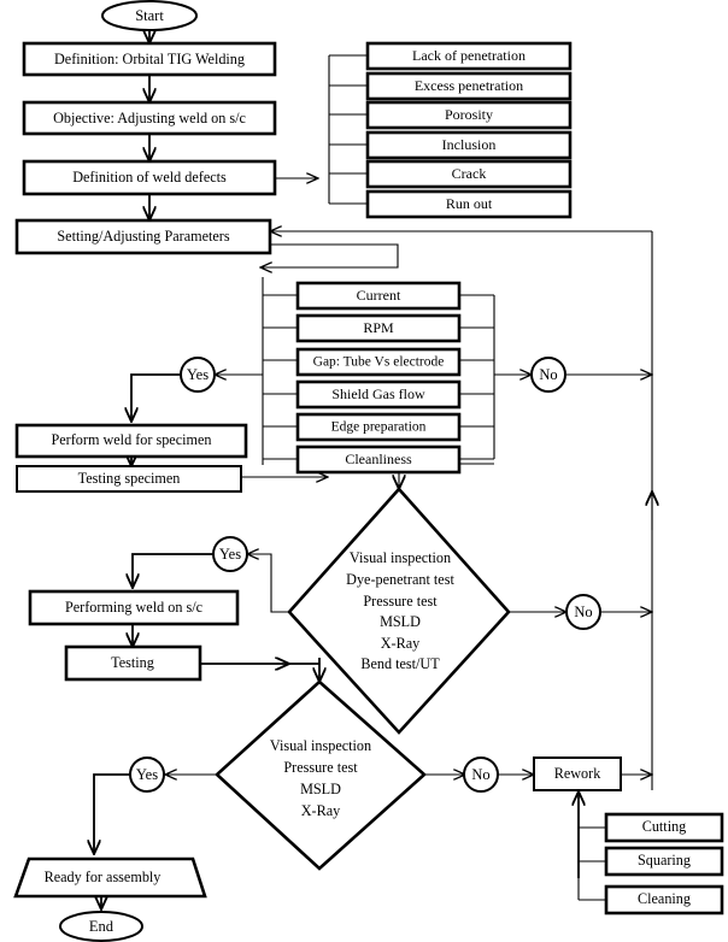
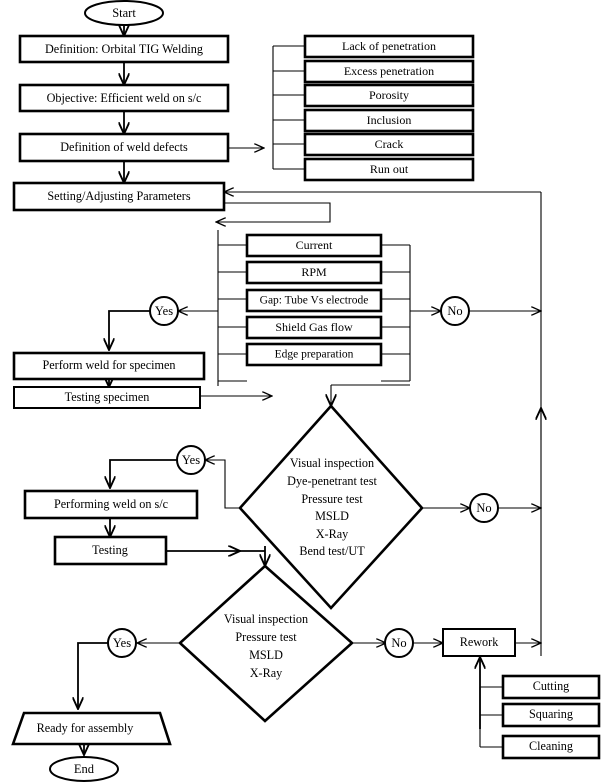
  Start
  Definition: Orbital TIG Welding
- Objective: Adjusting weld on s/c
+ Objective: Efficient weld on s/c
  Definition of weld defects
  Lack of penetration
  Excess penetration
  Porosity
  Inclusion
  Crack
  Run out
  Setting/Adjusting Parameters
  Current
  RPM
  Gap: Tube Vs electrode
  Shield Gas flow
  Edge preparation
- Cleanliness
  Yes
  No
  Perform weld for specimen
  Testing specimen
  Visual inspection
  Dye-penetrant test
  Pressure test
  MSLD
  X-Ray
  Bend test/UT
  Yes
  No
  Performing weld on s/c
  Testing
  Visual inspection
  Pressure test
  MSLD
  X-Ray
  Yes
  No
  Rework
  Cutting
  Squaring
  Cleaning
  Ready for assembly
  End
